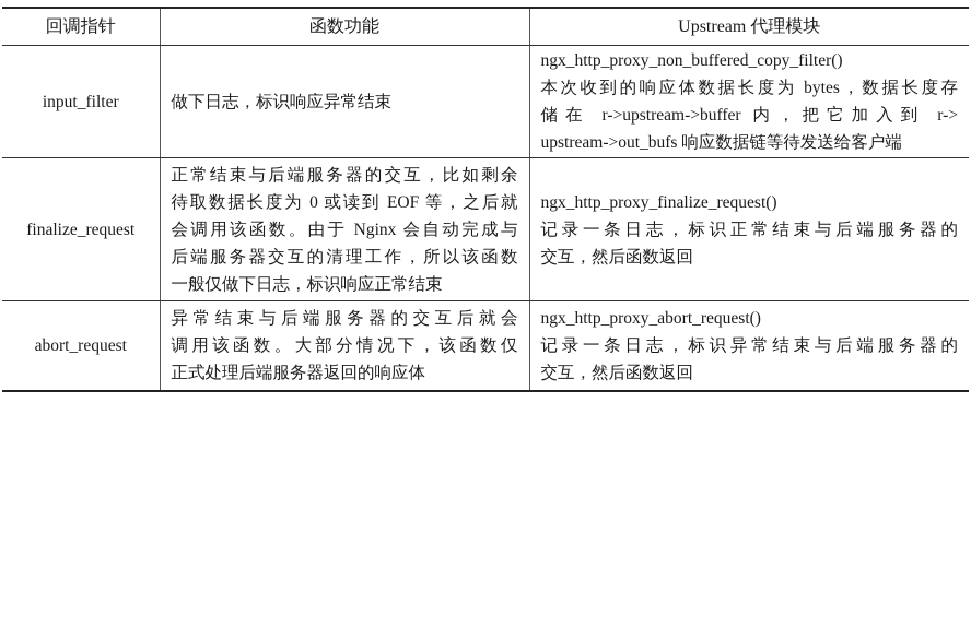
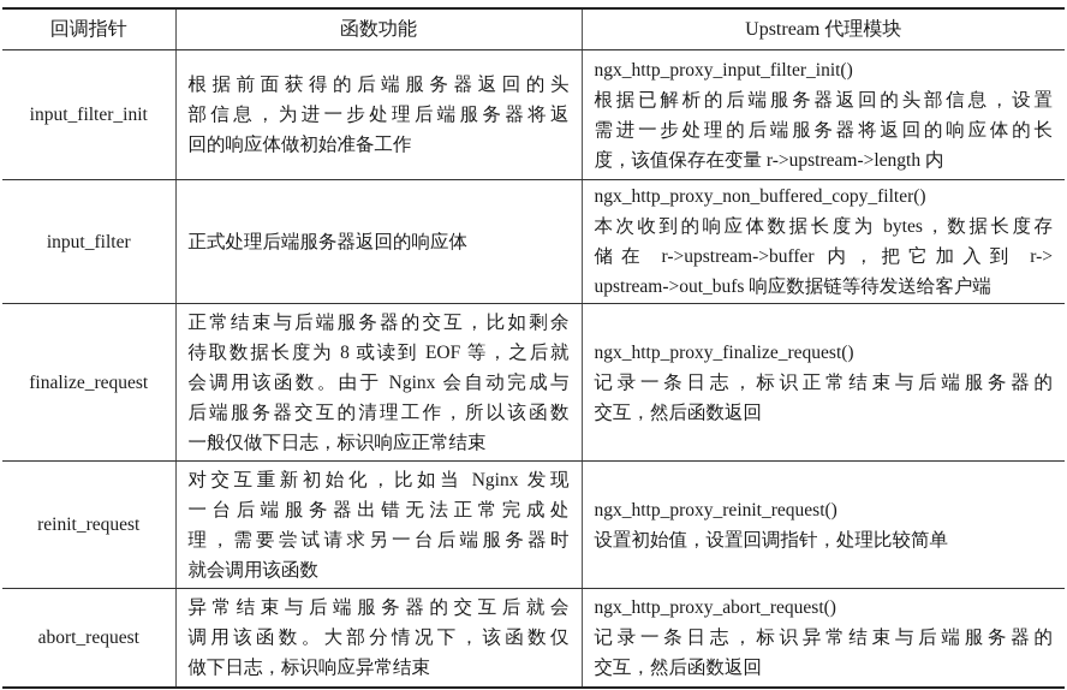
  回调指针	函数功能	Upstream 代理模块
+ input_filter_init	根据前面获得的后端服务器返回的头 部信息，为进一步处理后端服务器将返 回的响应体做初始准备工作	ngx_http_proxy_input_filter_init() 根据已解析的后端服务器返回的头部信息，设置 需进一步处理的后端服务器将返回的响应体的长 度，该值保存在变量 r->upstream->length 内
- input_filter	做下日志，标识响应异常结束	ngx_http_proxy_non_buffered_copy_filter() 本次收到的响应体数据长度为 bytes，数据长度存 储在 r->upstream->buffer 内，把它加入到 r-> upstream->out_bufs 响应数据链等待发送给客户端
+ input_filter	正式处理后端服务器返回的响应体	ngx_http_proxy_non_buffered_copy_filter() 本次收到的响应体数据长度为 bytes，数据长度存 储在 r->upstream->buffer 内，把它加入到 r-> upstream->out_bufs 响应数据链等待发送给客户端
- finalize_request	正常结束与后端服务器的交互，比如剩余 待取数据长度为 0 或读到 EOF 等，之后就 会调用该函数。由于 Nginx 会自动完成与 后端服务器交互的清理工作，所以该函数 一般仅做下日志，标识响应正常结束	ngx_http_proxy_finalize_request() 记录一条日志，标识正常结束与后端服务器的 交互，然后函数返回
+ finalize_request	正常结束与后端服务器的交互，比如剩余 待取数据长度为 8 或读到 EOF 等，之后就 会调用该函数。由于 Nginx 会自动完成与 后端服务器交互的清理工作，所以该函数 一般仅做下日志，标识响应正常结束	ngx_http_proxy_finalize_request() 记录一条日志，标识正常结束与后端服务器的 交互，然后函数返回
+ reinit_request	对交互重新初始化，比如当 Nginx 发现 一台后端服务器出错无法正常完成处 理，需要尝试请求另一台后端服务器时 就会调用该函数	ngx_http_proxy_reinit_request() 设置初始值，设置回调指针，处理比较简单
- abort_request	异常结束与后端服务器的交互后就会 调用该函数。大部分情况下，该函数仅 正式处理后端服务器返回的响应体	ngx_http_proxy_abort_request() 记录一条日志，标识异常结束与后端服务器的 交互，然后函数返回
+ abort_request	异常结束与后端服务器的交互后就会 调用该函数。大部分情况下，该函数仅 做下日志，标识响应异常结束	ngx_http_proxy_abort_request() 记录一条日志，标识异常结束与后端服务器的 交互，然后函数返回
